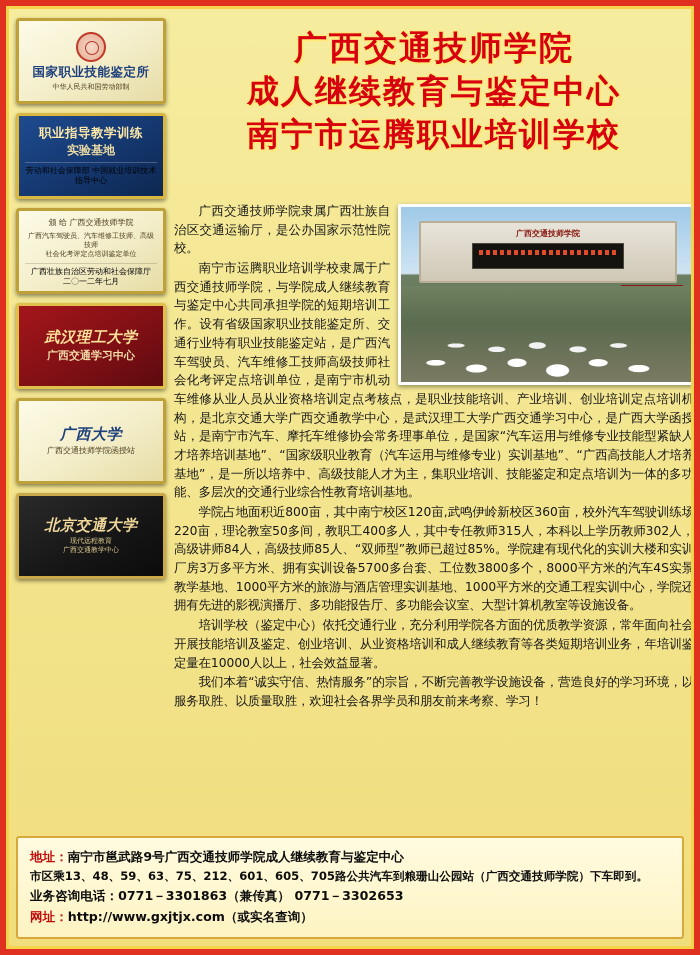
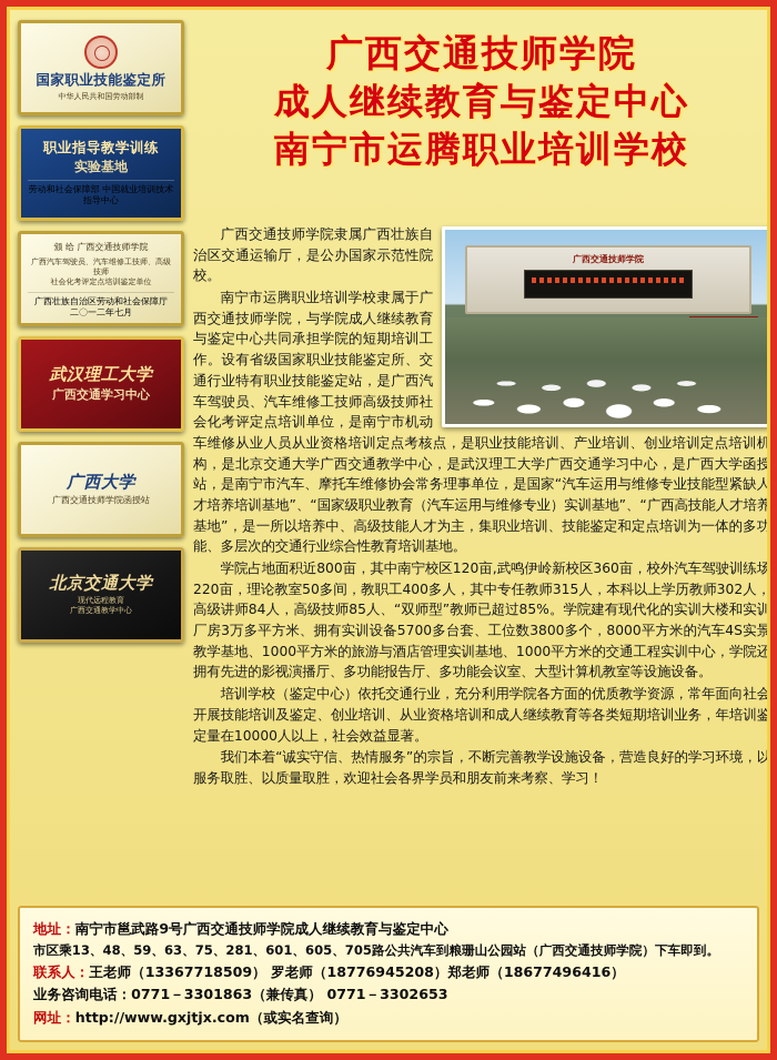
  国家职业技能鉴定所
  中华人民共和国劳动部制
  职业指导教学训练
  实验基地
  劳动和社会保障部 中国就业培训技术指导中心
  颁 给 广西交通技师学院
  广西汽车驾驶员、汽车维修工技师、高级技师
  社会化考评定点培训鉴定单位
  广西壮族自治区劳动和社会保障厅
  二〇一二年七月
  武汉理工大学
  广西交通学习中心
  广西大学
  广西交通技师学院函授站
  北京交通大学
  现代远程教育
  广西交通教学中心
  广西交通技师学院
  成人继续教育与鉴定中心
  南宁市运腾职业培训学校
  广西交通技师学院
  广西交通技师学院隶属广西壮族自治区交通运输厅，是公办国家示范性院校。
  南宁市运腾职业培训学校隶属于广西交通技师学院，与学院成人继续教育与鉴定中心共同承担学院的短期培训工作。设有省级国家职业技能鉴定所、交通行业特有职业技能鉴定站，是广西汽车驾驶员、汽车维修工技师高级技师社会化考评定点培训单位，是南宁市机动车维修从业人员从业资格培训定点考核点，是职业技能培训、产业培训、创业培训定点培训机构，是北京交通大学广西交通教学中心，是武汉理工大学广西交通学习中心，是广西大学函授站，是南宁市汽车、摩托车维修协会常务理事单位，是国家“汽车运用与维修专业技能型紧缺人才培养培训基地”、“国家级职业教育（汽车运用与维修专业）实训基地”、“广西高技能人才培养基地”，是一所以培养中、高级技能人才为主，集职业培训、技能鉴定和定点培训为一体的多功能、多层次的交通行业综合性教育培训基地。
  学院占地面积近800亩，其中南宁校区120亩,武鸣伊岭新校区360亩，校外汽车驾驶训练场220亩，理论教室50多间，教职工400多人，其中专任教师315人，本科以上学历教师302人，高级讲师84人，高级技师85人、“双师型”教师已超过85%。学院建有现代化的实训大楼和实训厂房3万多平方米、拥有实训设备5700多台套、工位数3800多个，8000平方米的汽车4S实景教学基地、1000平方米的旅游与酒店管理实训基地、1000平方米的交通工程实训中心，学院还拥有先进的影视演播厅、多功能报告厅、多功能会议室、大型计算机教室等设施设备。
  培训学校（鉴定中心）依托交通行业，充分利用学院各方面的优质教学资源，常年面向社会开展技能培训及鉴定、创业培训、从业资格培训和成人继续教育等各类短期培训业务，年培训鉴定量在10000人以上，社会效益显著。
  我们本着“诚实守信、热情服务”的宗旨，不断完善教学设施设备，营造良好的学习环境，以服务取胜、以质量取胜，欢迎社会各界学员和朋友前来考察、学习！
  地址：南宁市邕武路9号广西交通技师学院成人继续教育与鉴定中心
- 市区乘13、48、59、63、75、212、601、605、705路公共汽车到粮珊山公园站（广西交通技师学院）下车即到。
+ 市区乘13、48、59、63、75、281、601、605、705路公共汽车到粮珊山公园站（广西交通技师学院）下车即到。
+ 联系人：王老师（13367718509） 罗老师（18776945208）郑老师（18677496416）
  业务咨询电话：0771－3301863（兼传真） 0771－3302653
  网址：http://www.gxjtjx.com（或实名查询）
